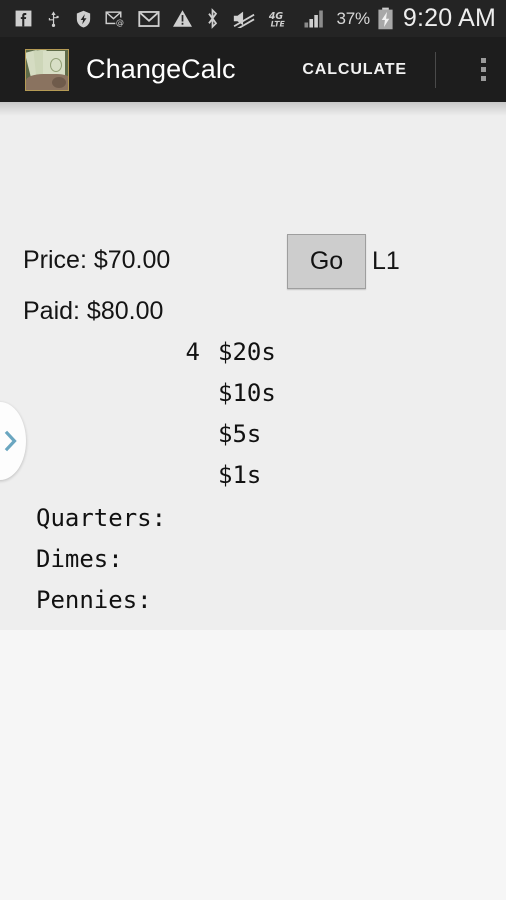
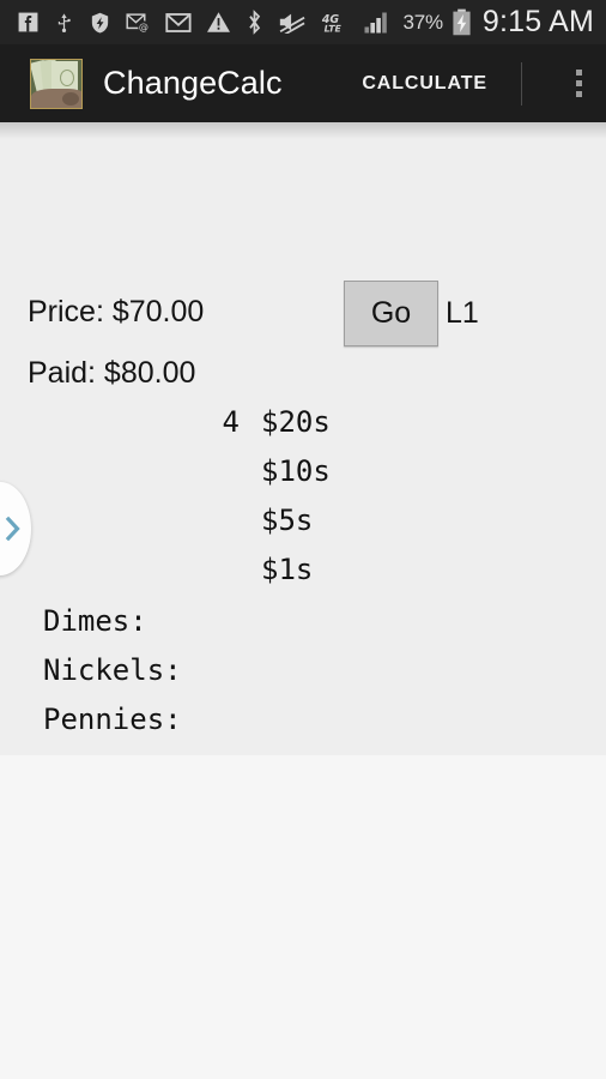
  @
  4G
  LTE
  37%
- 9:20 AM
+ 9:15 AM
  ChangeCalc
  CALCULATE
  Price: $70.00
  Paid: $80.00
  Go
  L1
  4
  $20s
  $10s
  $5s
  $1s
- Quarters:
  Dimes:
+ Nickels:
  Pennies:
